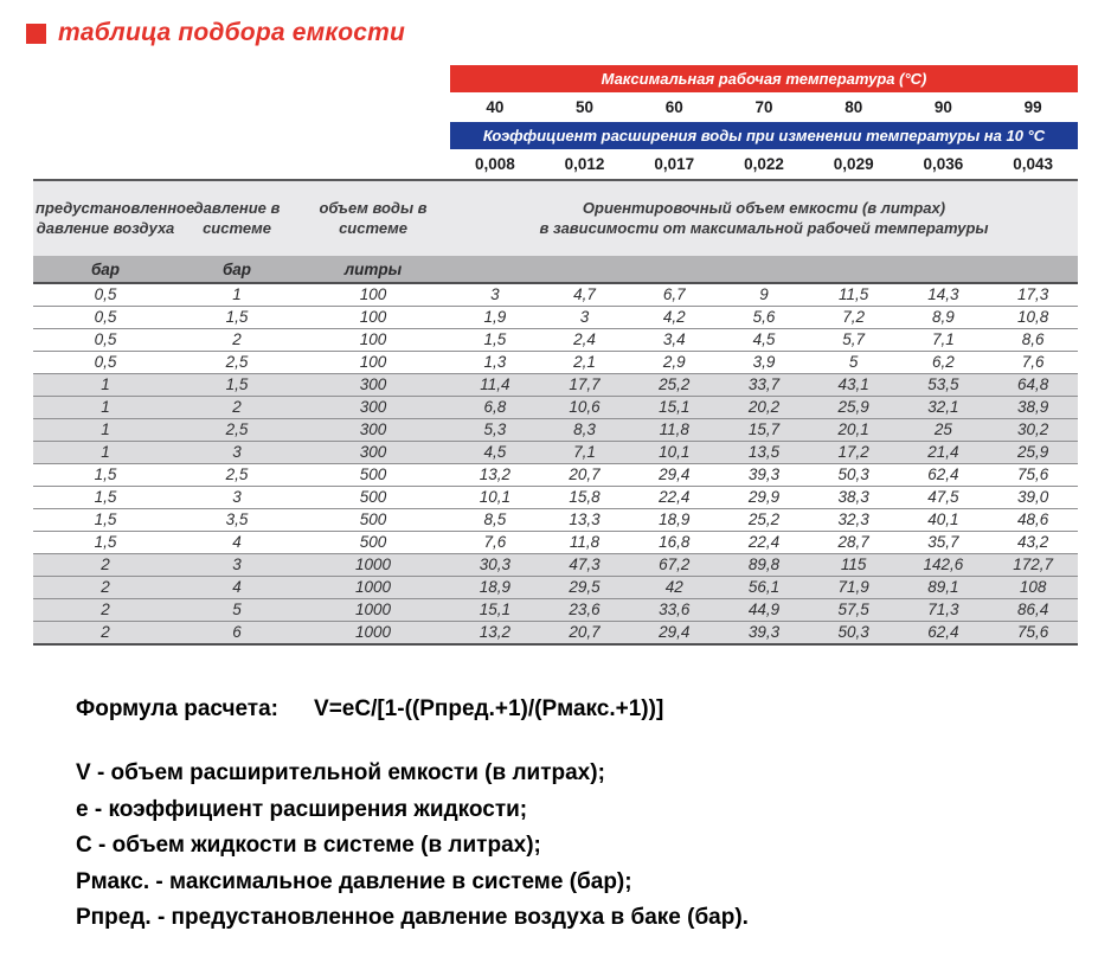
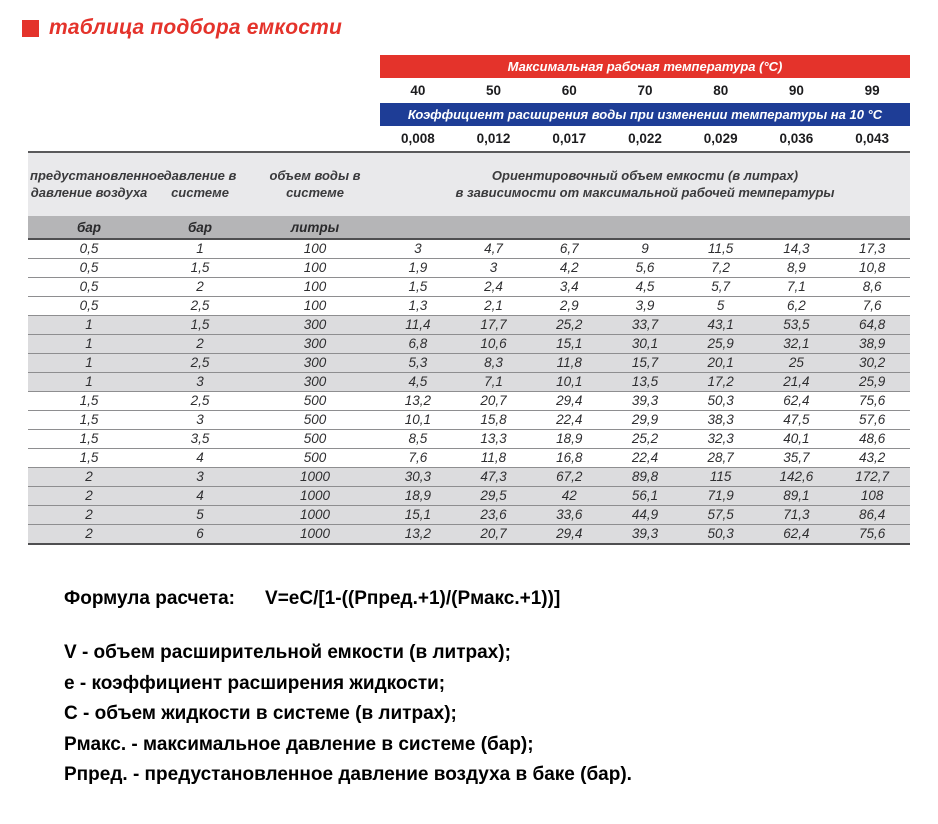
  таблица подбора емкости
  Максимальная рабочая температура (°C)
  40
  50
  60
  70
  80
  90
  99
  Коэффициент расширения воды при изменении температуры на 10 °C
  0,008
  0,012
  0,017
  0,022
  0,029
  0,036
  0,043
  предустановленное давление воздуха	давление в системе	объем воды в системе	Ориентировочный объем емкости (в литрах) в зависимости от максимальной рабочей температуры
  бар	бар	литры
  0,5	1	100	3	4,7	6,7	9	11,5	14,3	17,3
  0,5	1,5	100	1,9	3	4,2	5,6	7,2	8,9	10,8
  0,5	2	100	1,5	2,4	3,4	4,5	5,7	7,1	8,6
  0,5	2,5	100	1,3	2,1	2,9	3,9	5	6,2	7,6
  1	1,5	300	11,4	17,7	25,2	33,7	43,1	53,5	64,8
- 1	2	300	6,8	10,6	15,1	20,2	25,9	32,1	38,9
+ 1	2	300	6,8	10,6	15,1	30,1	25,9	32,1	38,9
  1	2,5	300	5,3	8,3	11,8	15,7	20,1	25	30,2
  1	3	300	4,5	7,1	10,1	13,5	17,2	21,4	25,9
  1,5	2,5	500	13,2	20,7	29,4	39,3	50,3	62,4	75,6
- 1,5	3	500	10,1	15,8	22,4	29,9	38,3	47,5	39,0
+ 1,5	3	500	10,1	15,8	22,4	29,9	38,3	47,5	57,6
  1,5	3,5	500	8,5	13,3	18,9	25,2	32,3	40,1	48,6
  1,5	4	500	7,6	11,8	16,8	22,4	28,7	35,7	43,2
  2	3	1000	30,3	47,3	67,2	89,8	115	142,6	172,7
  2	4	1000	18,9	29,5	42	56,1	71,9	89,1	108
  2	5	1000	15,1	23,6	33,6	44,9	57,5	71,3	86,4
  2	6	1000	13,2	20,7	29,4	39,3	50,3	62,4	75,6
  Формула расчета:
  V=еС/[1-((Рпред.+1)/(Рмакс.+1))]
  V - объем расширительной емкости (в литрах);
  е - коэффициент расширения жидкости;
  С - объем жидкости в системе (в литрах);
  Рмакс. - максимальное давление в системе (бар);
  Рпред. - предустановленное давление воздуха в баке (бар).
